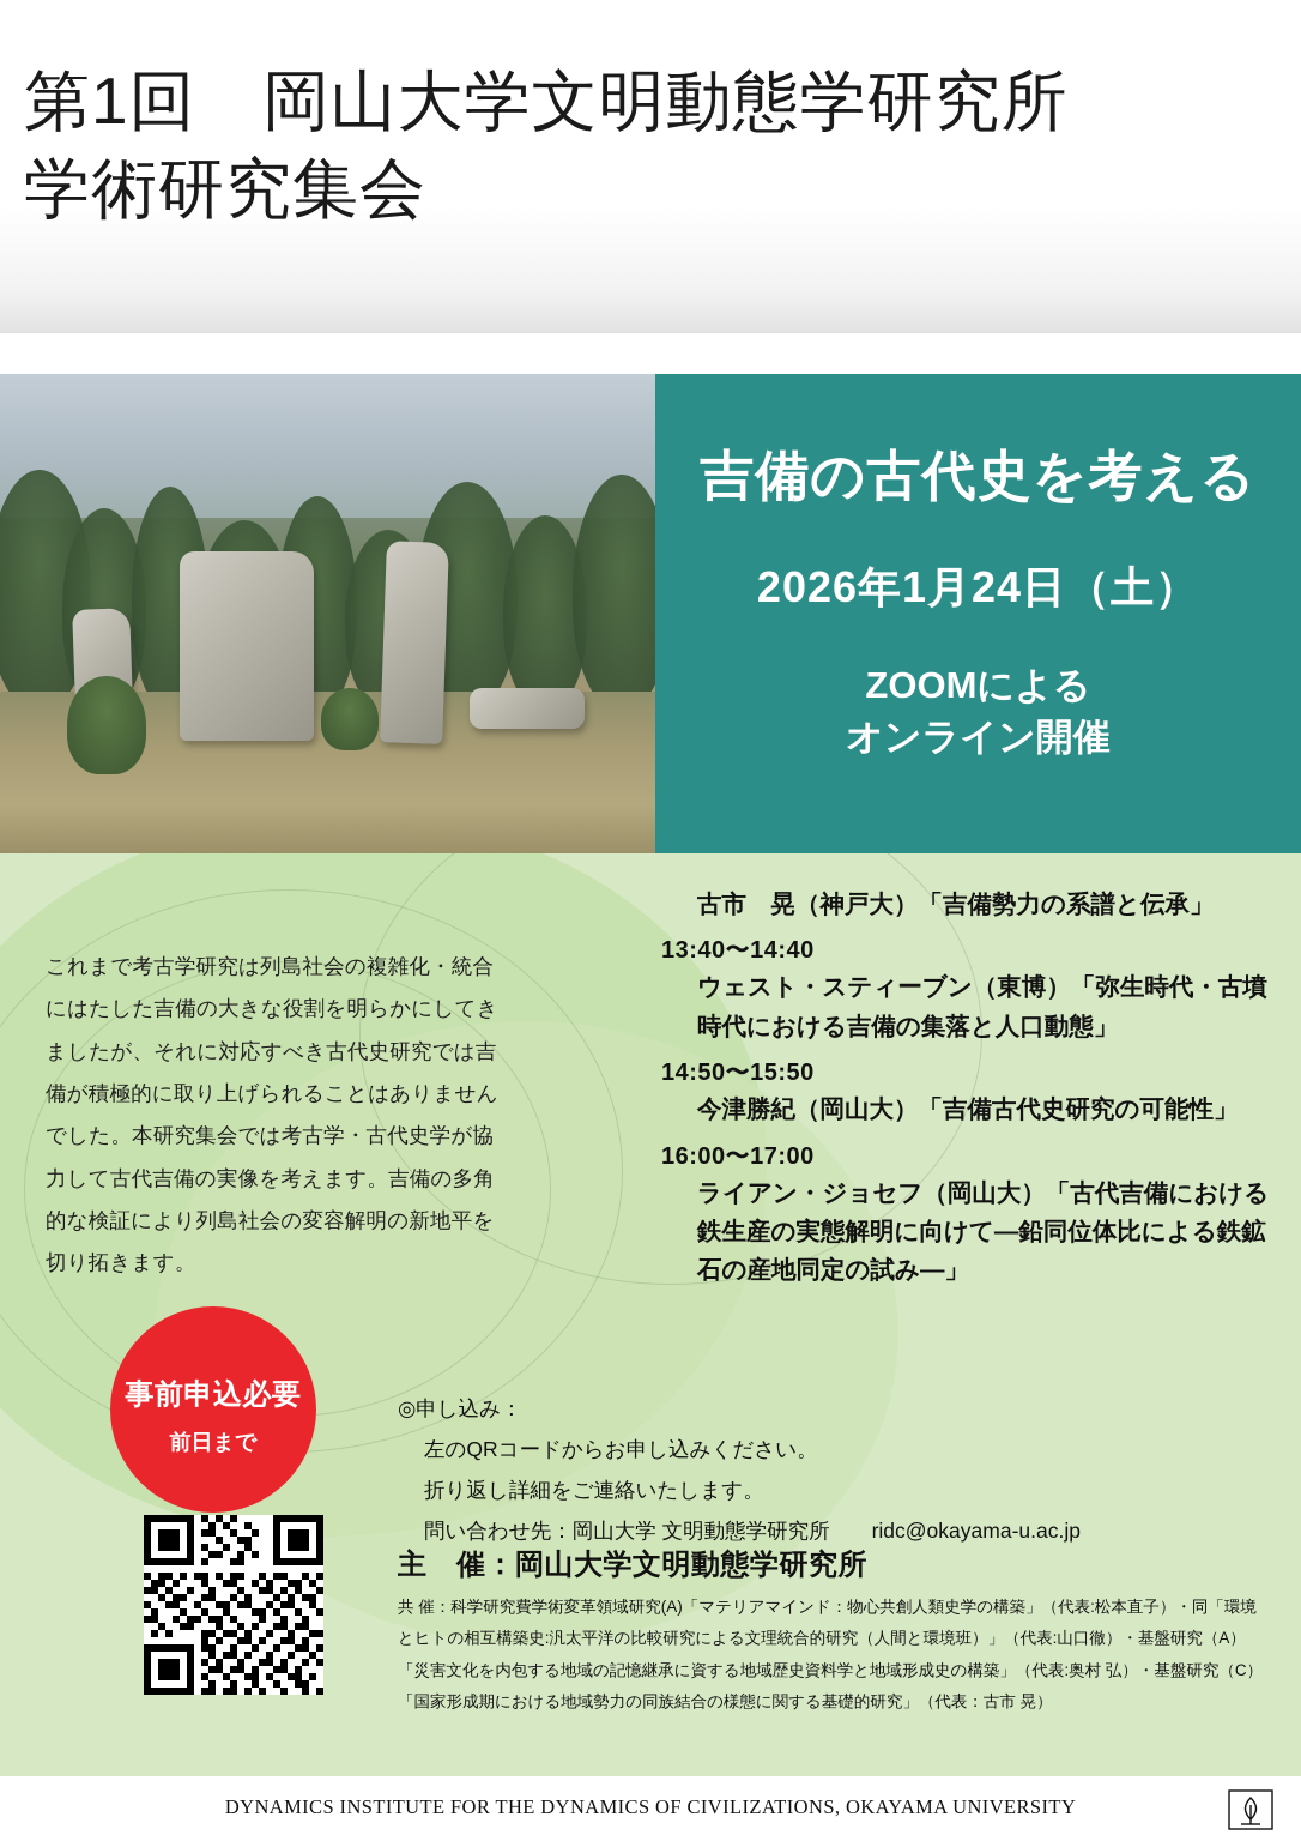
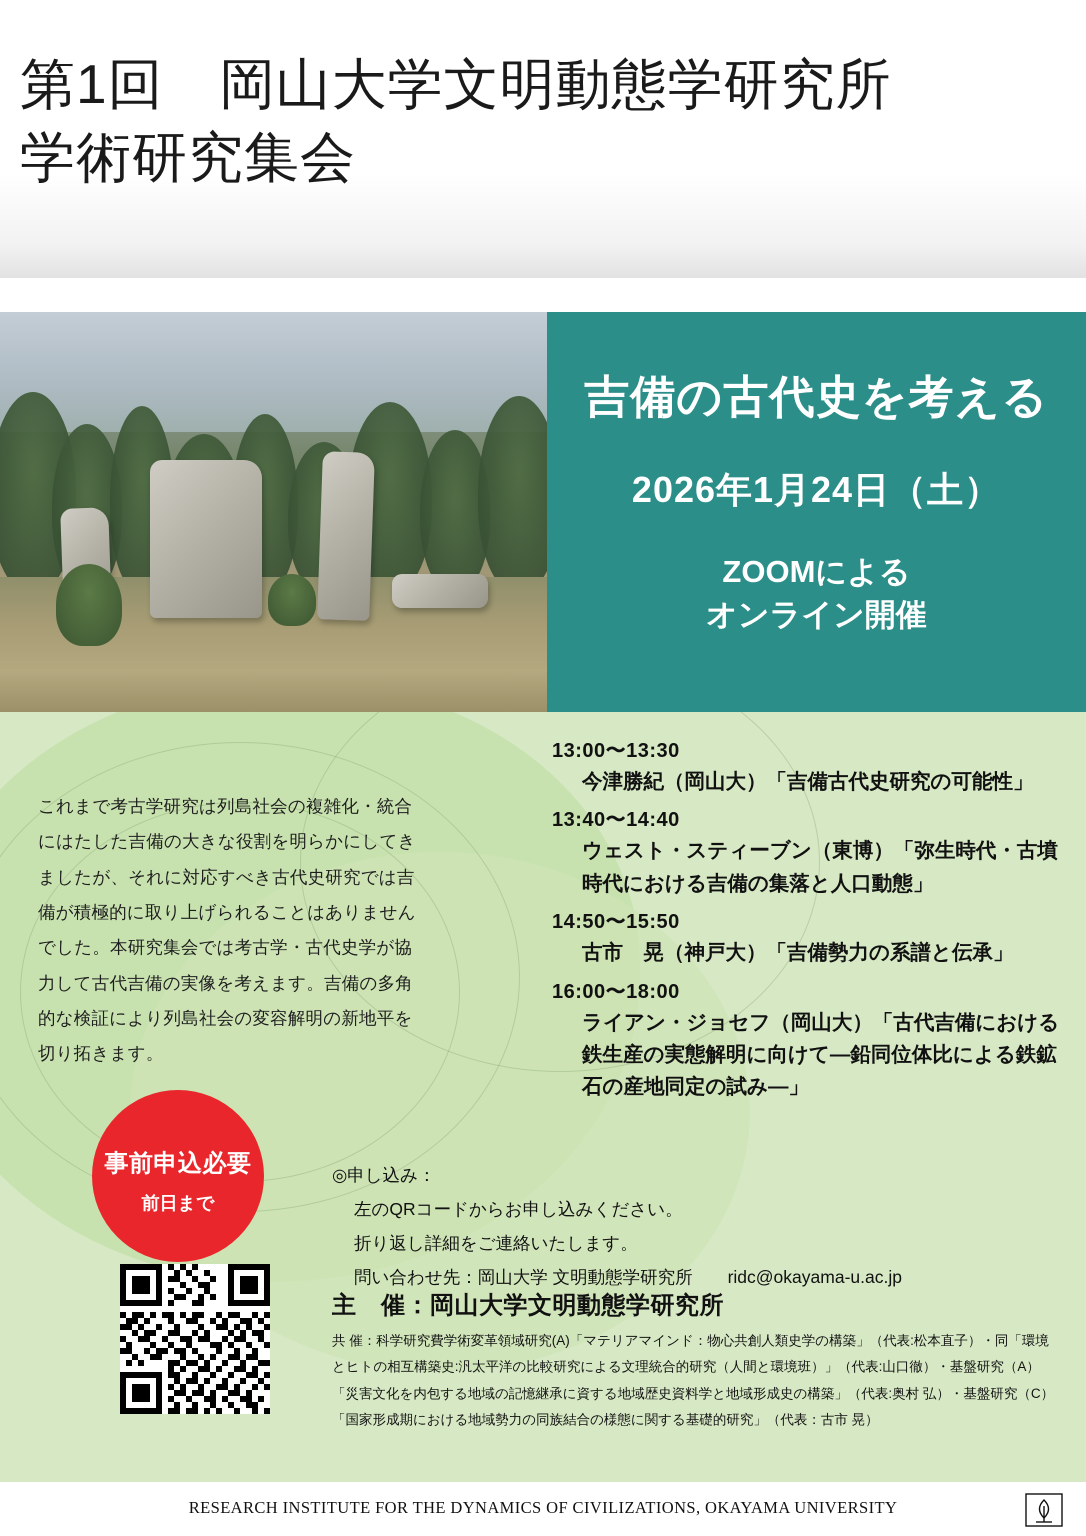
  第1回 岡山大学文明動態学研究所
  学術研究集会
  吉備の古代史を考える
  2026年1月24日（土）
  ZOOMによる
  オンライン開催
  これまで考古学研究は列島社会の複雑化・統合にはたした吉備の大きな役割を明らかにしてきましたが、それに対応すべき古代史研究では吉備が積極的に取り上げられることはありませんでした。本研究集会では考古学・古代史学が協力して古代吉備の実像を考えます。吉備の多角的な検証により列島社会の変容解明の新地平を切り拓きます。
+ 13:00〜13:30
- 古市 晃（神戸大）「吉備勢力の系譜と伝承」
+ 今津勝紀（岡山大）「吉備古代史研究の可能性」
  13:40〜14:40
  ウェスト・スティーブン（東博）「弥生時代・古墳時代における吉備の集落と人口動態」
  14:50〜15:50
- 今津勝紀（岡山大）「吉備古代史研究の可能性」
+ 古市 晃（神戸大）「吉備勢力の系譜と伝承」
- 16:00〜17:00
+ 16:00〜18:00
  ライアン・ジョセフ（岡山大）「古代吉備における鉄生産の実態解明に向けて―鉛同位体比による鉄鉱石の産地同定の試み―」
  事前申込必要
  前日まで
  ◎申し込み：
  左のQRコードからお申し込みください。
  折り返し詳細をご連絡いたします。
  問い合わせ先：岡山大学 文明動態学研究所 ridc@okayama-u.ac.jp
  主 催：岡山大学文明動態学研究所
  共 催：科学研究費学術変革領域研究(A)「マテリアマインド：物心共創人類史学の構築」（代表:松本直子）・同「環境とヒトの相互構築史:汎太平洋の比較研究による文理統合的研究（人間と環境班）」（代表:山口徹）・基盤研究（A）「災害文化を内包する地域の記憶継承に資する地域歴史資料学と地域形成史の構築」（代表:奥村 弘）・基盤研究（C）「国家形成期における地域勢力の同族結合の様態に関する基礎的研究」（代表：古市 晃）
- DYNAMICS INSTITUTE FOR THE DYNAMICS OF CIVILIZATIONS, OKAYAMA UNIVERSITY
+ RESEARCH INSTITUTE FOR THE DYNAMICS OF CIVILIZATIONS, OKAYAMA UNIVERSITY
